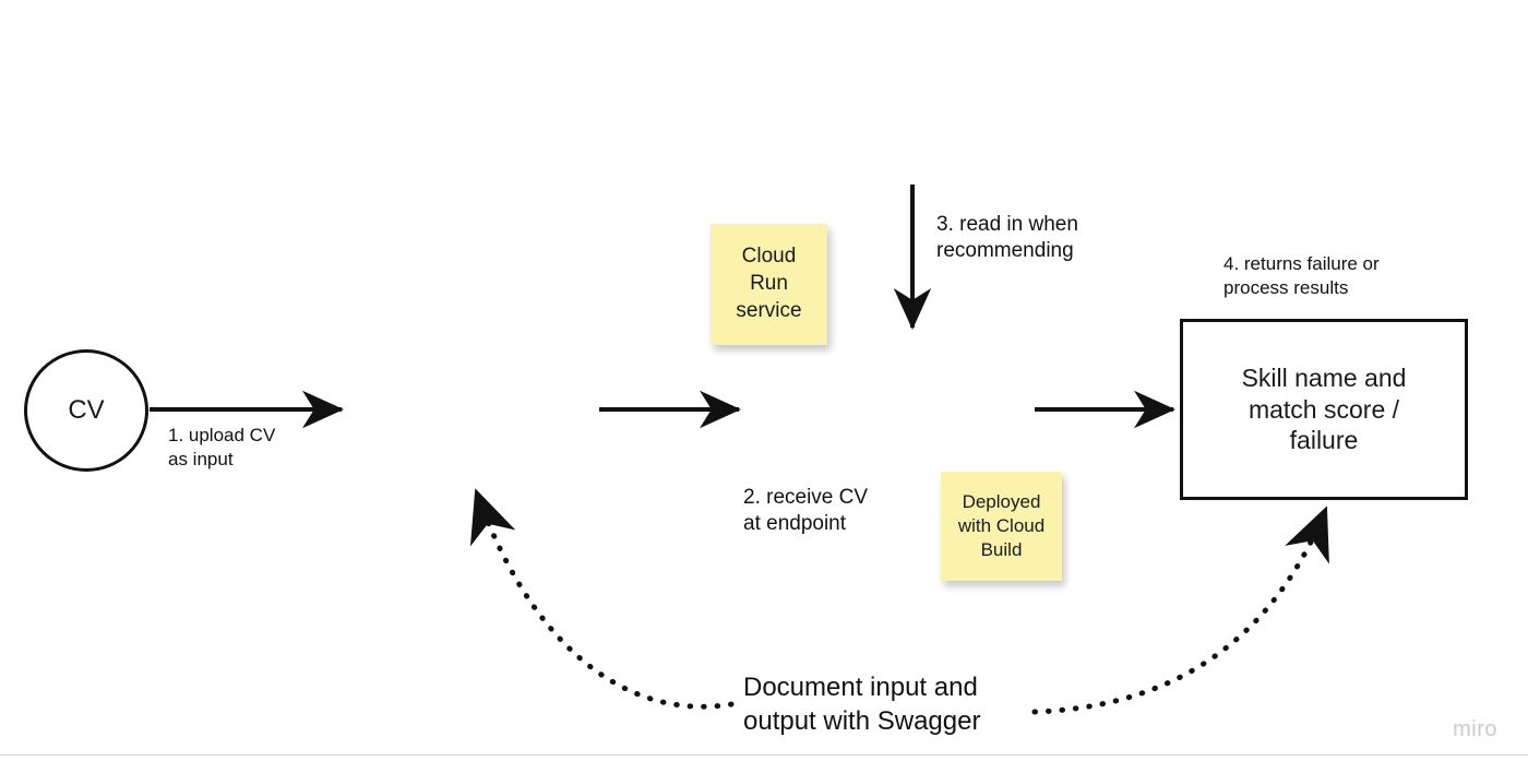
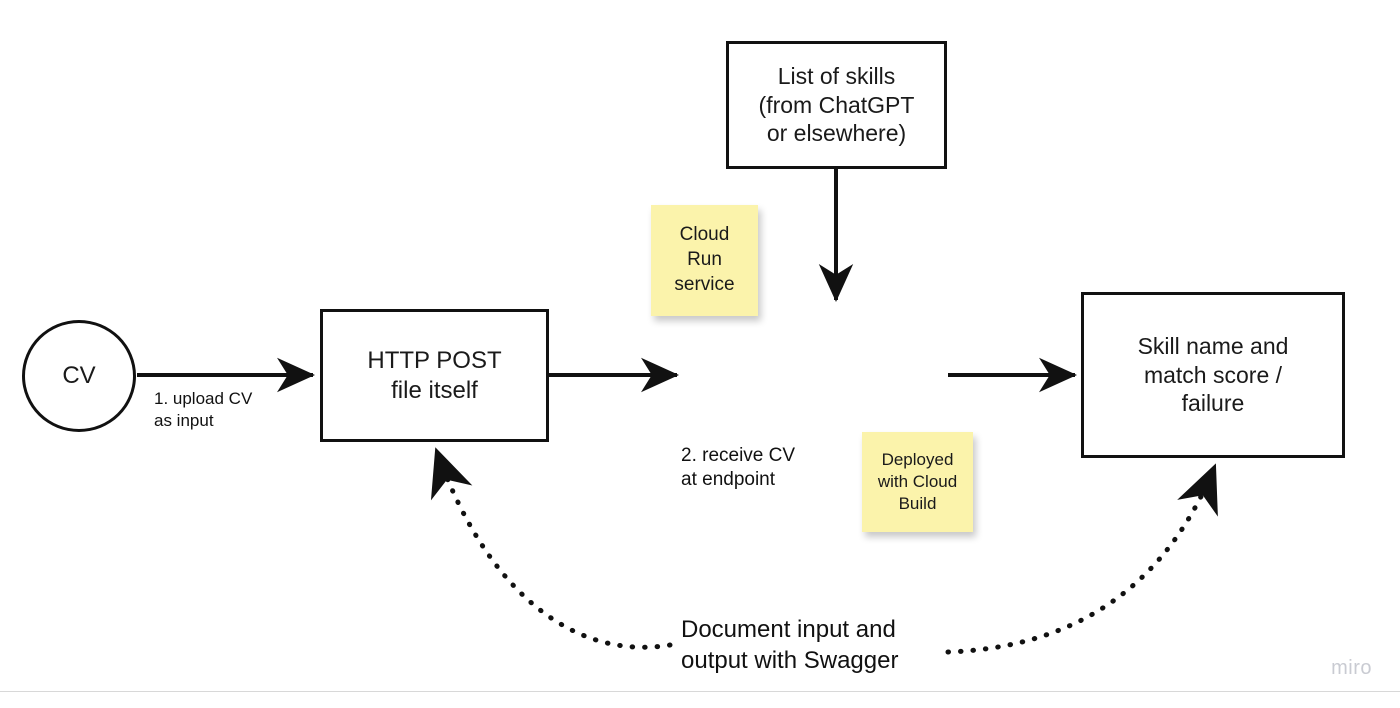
  CV
+ HTTP POST
+ file itself
+ List of skills
+ (from ChatGPT
+ or elsewhere)
  Skill name and
  match score /
  failure
  Cloud
  Run
  service
  Deployed
  with Cloud
  Build
  1. upload CV
  as input
  2. receive CV
  at endpoint
- 3. read in when
- recommending
- 4. returns failure or
- process results
  Document input and
  output with Swagger
  miro
